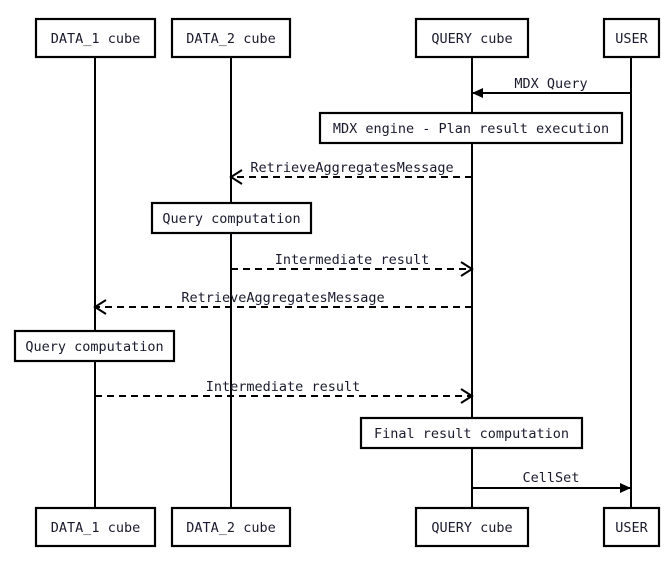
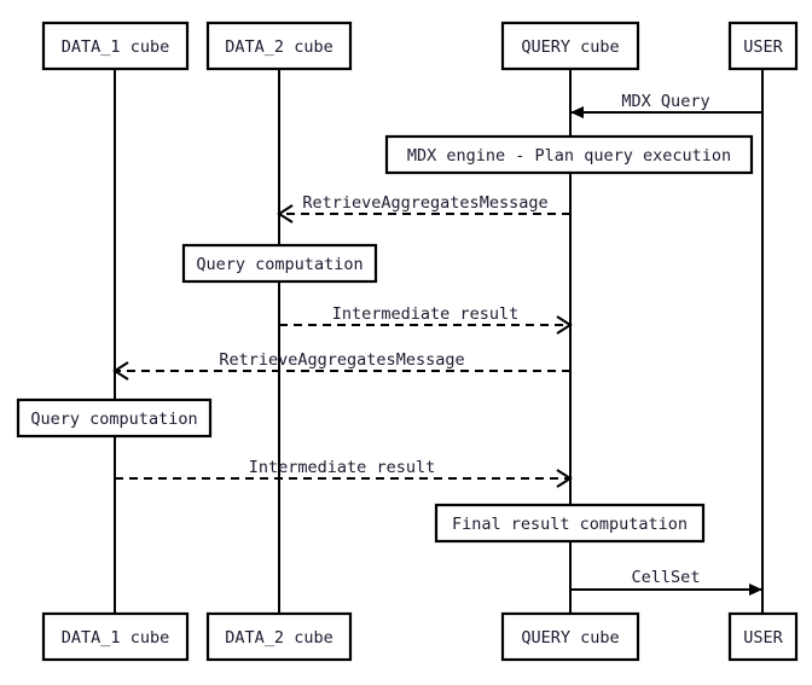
  MDX Query
  RetrieveAggregatesMessage
  Intermediate result
  RetrieveAggregatesMessage
  Intermediate result
  CellSet
  DATA_1 cube
  DATA_1 cube
  DATA_2 cube
  DATA_2 cube
  QUERY cube
  QUERY cube
  USER
  USER
- MDX engine - Plan result execution
+ MDX engine - Plan query execution
  Query computation
  Query computation
  Final result computation
